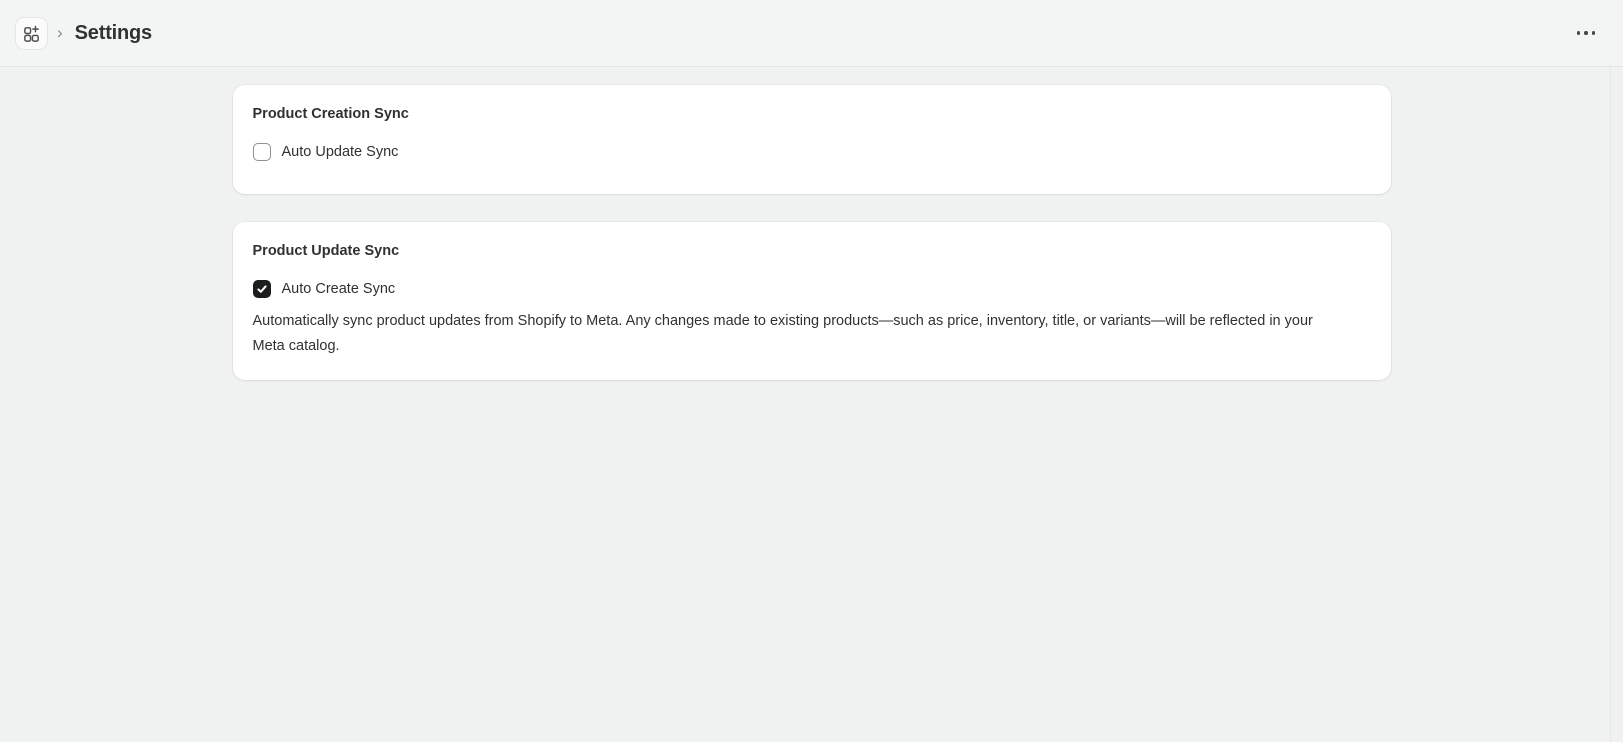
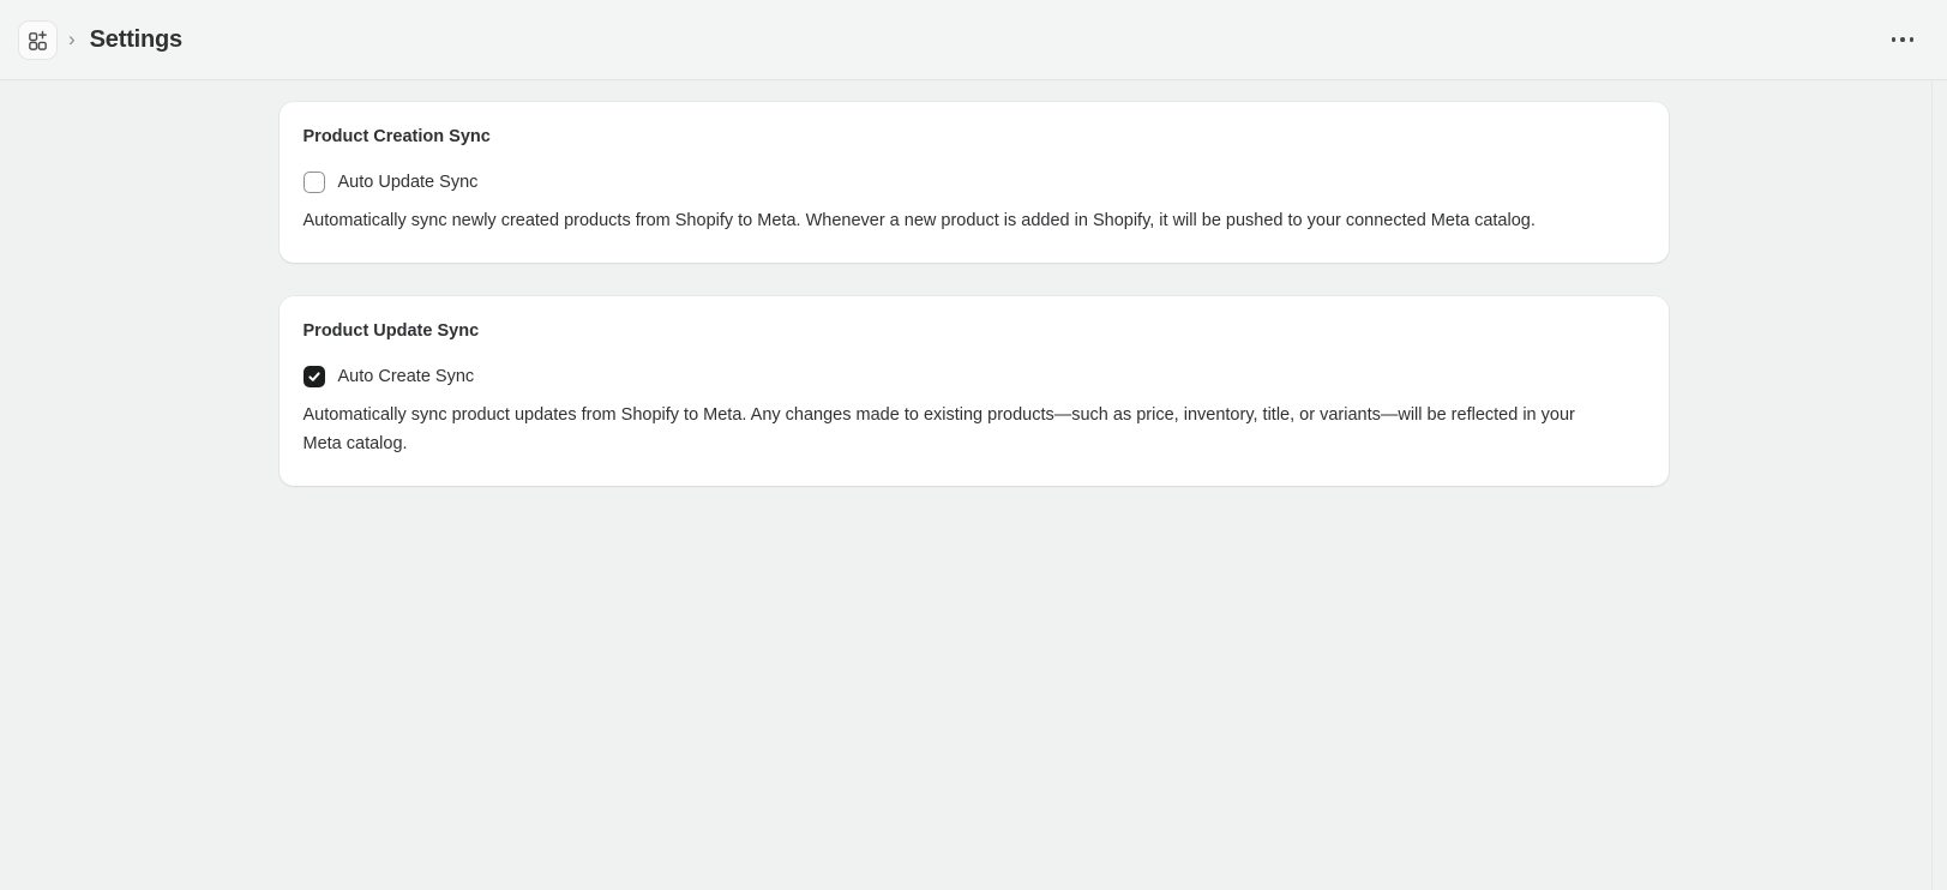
  ›
  Settings
  Product Creation Sync
  Auto Update Sync
+ Automatically sync newly created products from Shopify to Meta. Whenever a new product is added in Shopify, it will be pushed to your connected Meta catalog.
  Product Update Sync
  Auto Create Sync
  Automatically sync product updates from Shopify to Meta. Any changes made to existing products—such as price, inventory, title, or variants—will be reflected in your Meta catalog.
